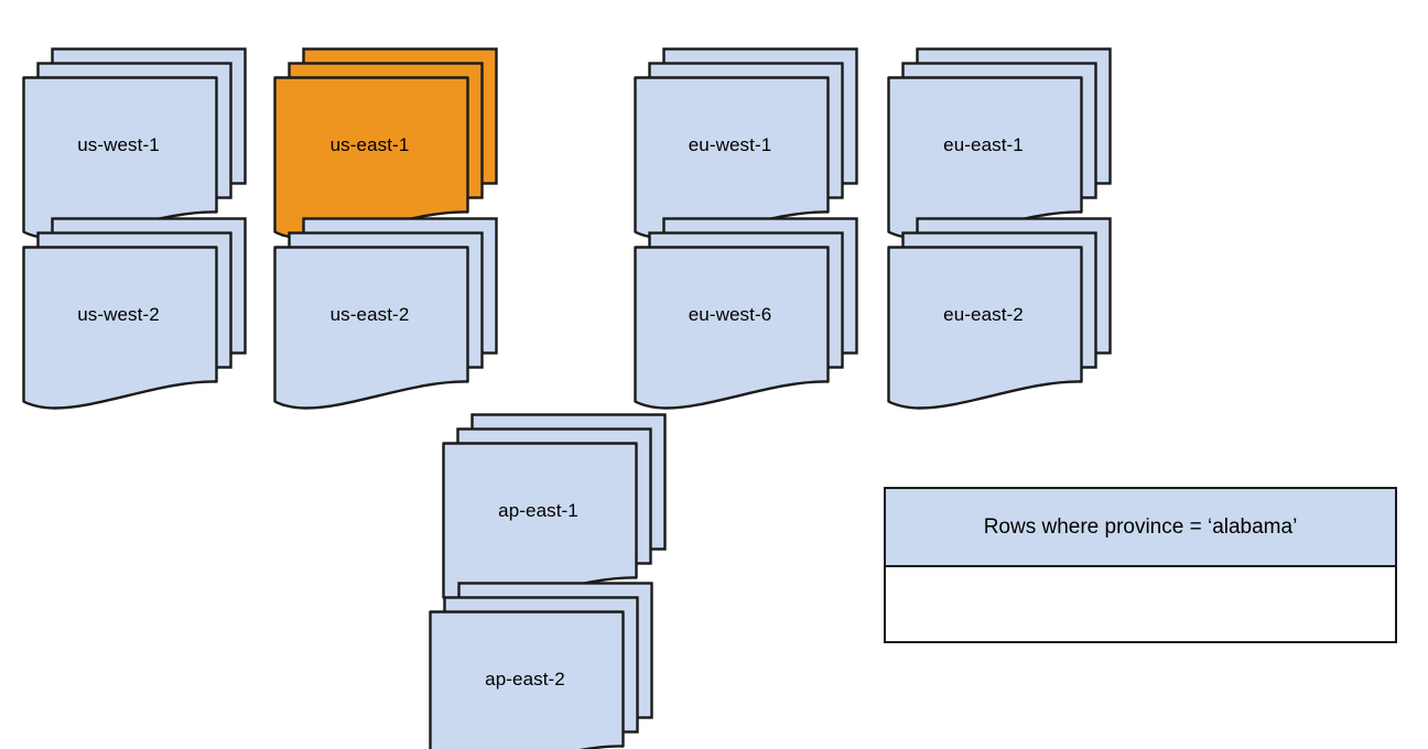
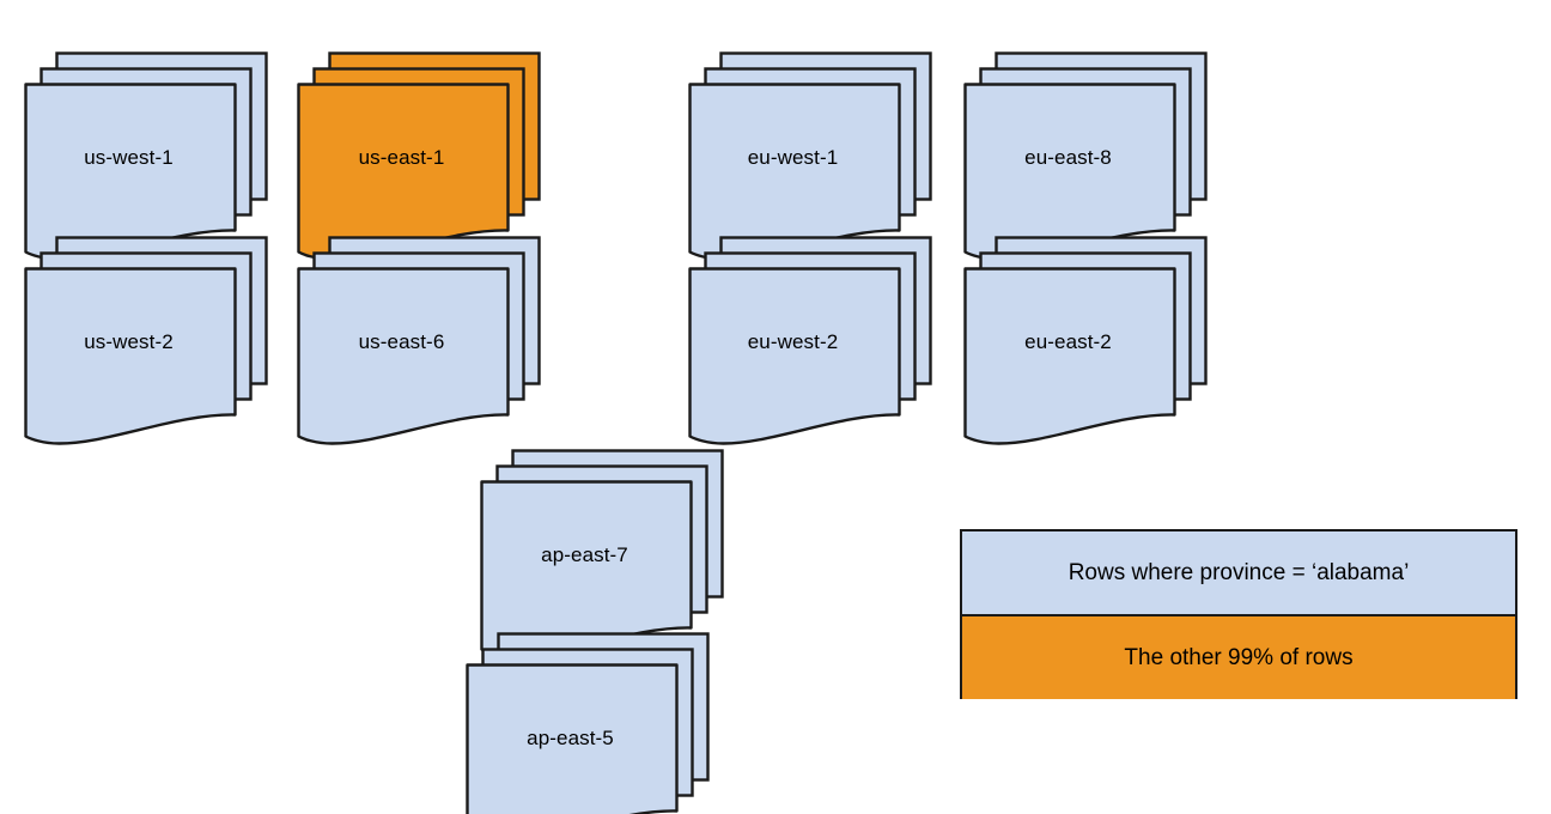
  us-west-1
  us-east-1
  eu-west-1
- eu-east-1
+ eu-east-8
  us-west-2
- us-east-2
+ us-east-6
- eu-west-6
+ eu-west-2
  eu-east-2
- ap-east-1
+ ap-east-7
- ap-east-2
+ ap-east-5
  Rows where province = ‘alabama’
+ The other 99% of rows
